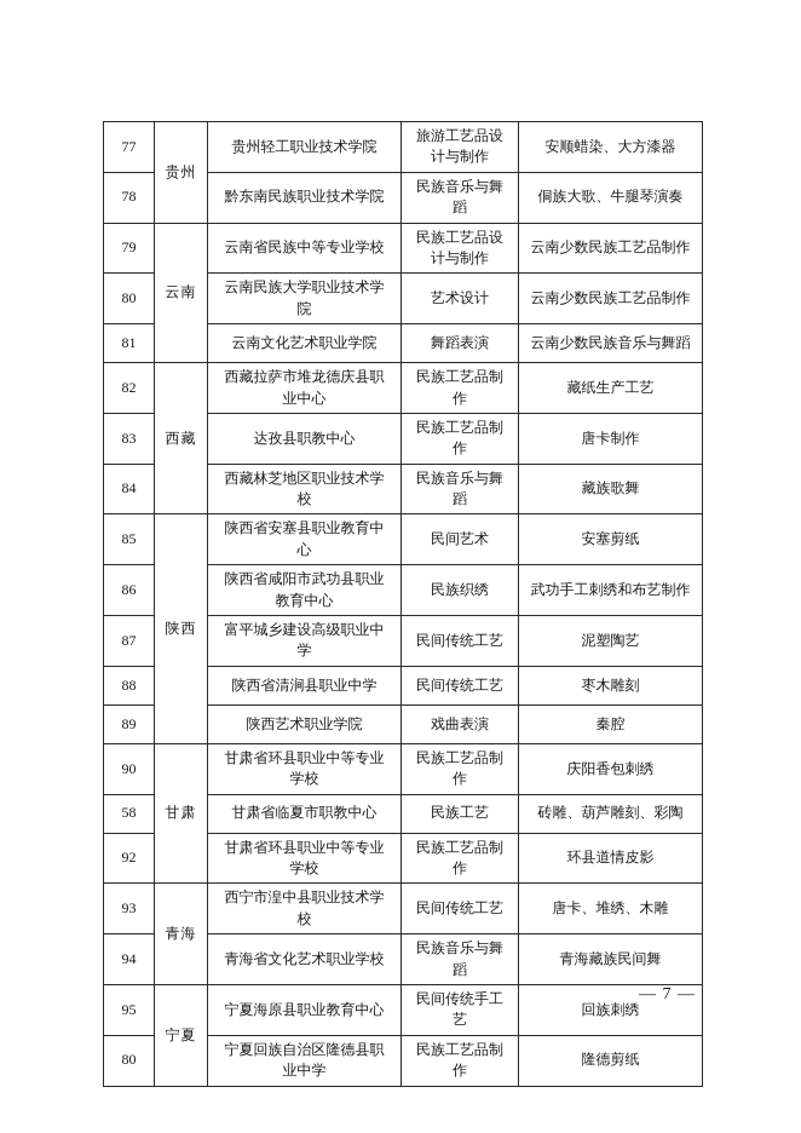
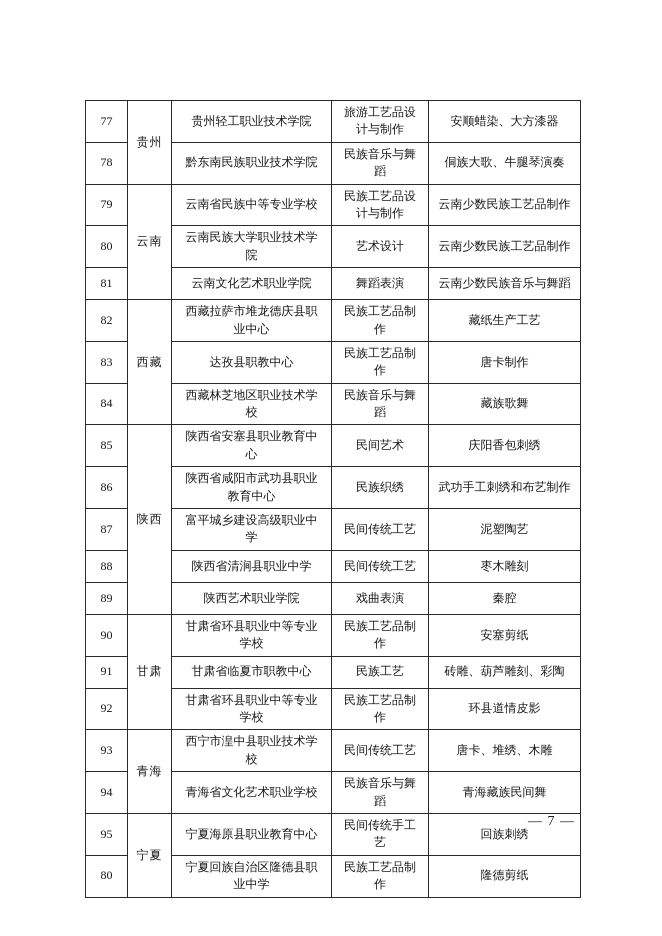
  77	贵州	贵州轻工职业技术学院	旅游工艺品设计与制作	安顺蜡染、大方漆器
  78	黔东南民族职业技术学院	民族音乐与舞蹈	侗族大歌、牛腿琴演奏
  79	云南	云南省民族中等专业学校	民族工艺品设计与制作	云南少数民族工艺品制作
  80	云南民族大学职业技术学院	艺术设计	云南少数民族工艺品制作
  81	云南文化艺术职业学院	舞蹈表演	云南少数民族音乐与舞蹈
  82	西藏	西藏拉萨市堆龙德庆县职业中心	民族工艺品制作	藏纸生产工艺
  83	达孜县职教中心	民族工艺品制作	唐卡制作
  84	西藏林芝地区职业技术学校	民族音乐与舞蹈	藏族歌舞
- 85	陕西	陕西省安塞县职业教育中心	民间艺术	安塞剪纸
+ 85	陕西	陕西省安塞县职业教育中心	民间艺术	庆阳香包刺绣
  86	陕西省咸阳市武功县职业教育中心	民族织绣	武功手工刺绣和布艺制作
  87	富平城乡建设高级职业中学	民间传统工艺	泥塑陶艺
  88	陕西省清涧县职业中学	民间传统工艺	枣木雕刻
  89	陕西艺术职业学院	戏曲表演	秦腔
- 90	甘肃	甘肃省环县职业中等专业学校	民族工艺品制作	庆阳香包刺绣
+ 90	甘肃	甘肃省环县职业中等专业学校	民族工艺品制作	安塞剪纸
- 58	甘肃省临夏市职教中心	民族工艺	砖雕、葫芦雕刻、彩陶
+ 91	甘肃省临夏市职教中心	民族工艺	砖雕、葫芦雕刻、彩陶
  92	甘肃省环县职业中等专业学校	民族工艺品制作	环县道情皮影
  93	青海	西宁市湟中县职业技术学校	民间传统工艺	唐卡、堆绣、木雕
  94	青海省文化艺术职业学校	民族音乐与舞蹈	青海藏族民间舞
  95	宁夏	宁夏海原县职业教育中心	民间传统手工艺	回族刺绣
  80	宁夏回族自治区隆德县职业中学	民族工艺品制作	隆德剪纸
  — 7 —
